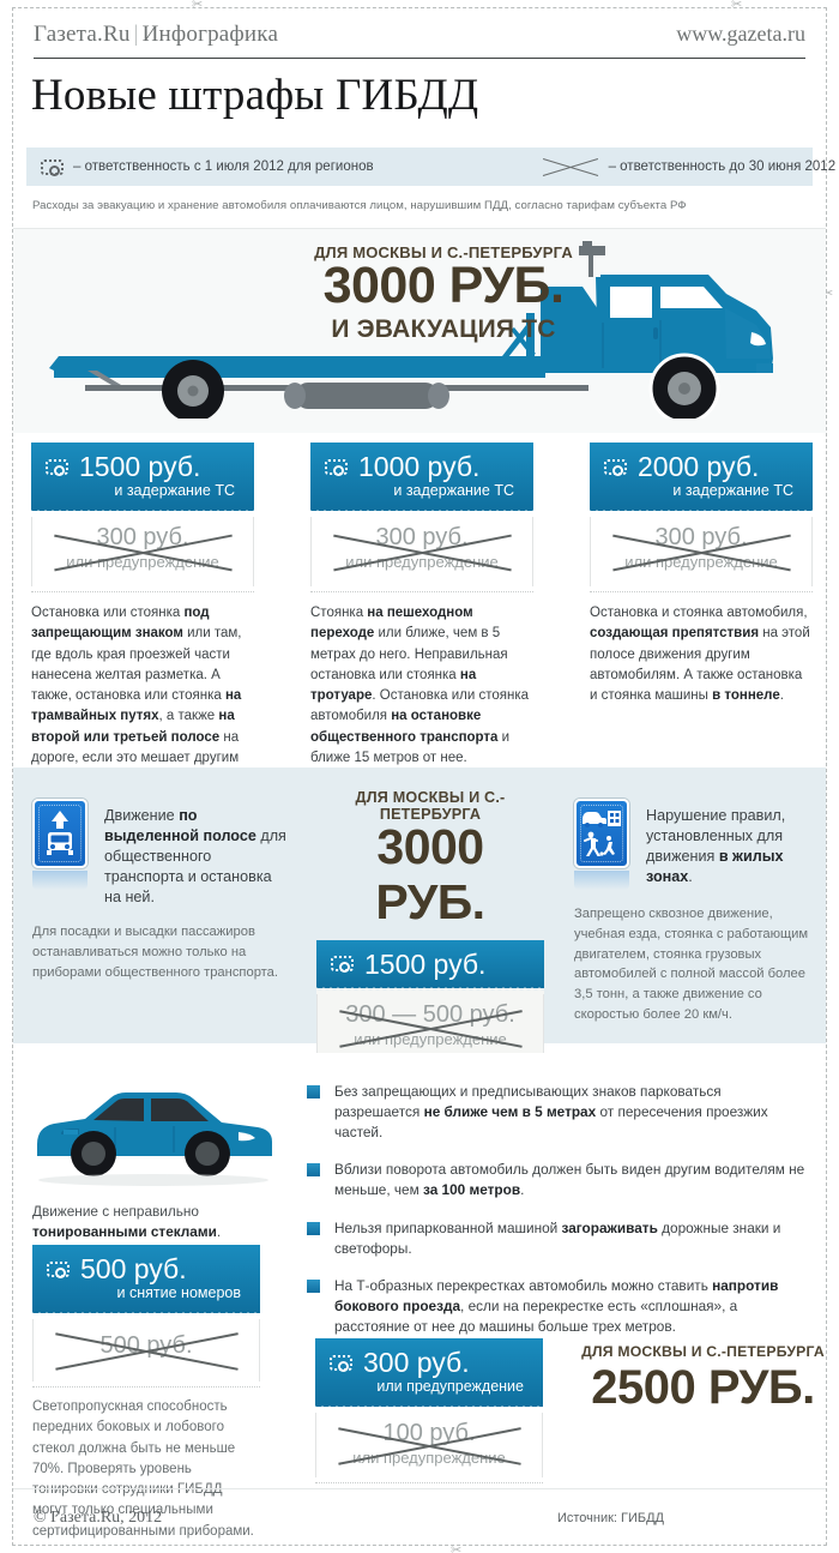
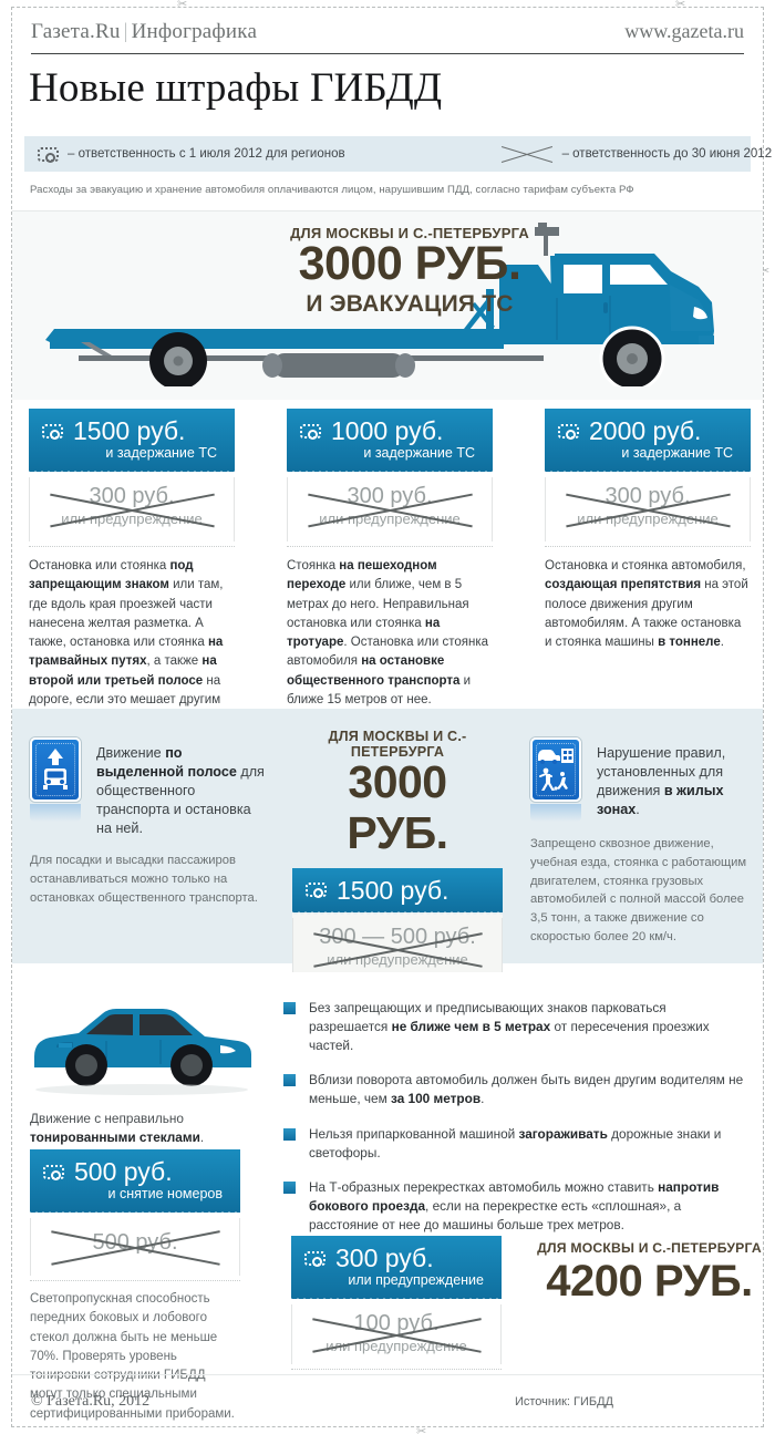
  ✂
  ✂
  ✂
  ✂
  Газета.Ru | Инфографика
  www.gazeta.ru
  Новые штрафы ГИБДД
  – ответственность с 1 июля 2012 для регионов
  – ответственность до 30 июня 2012
  Расходы за эвакуацию и хранение автомобиля оплачиваются лицом, нарушившим ПДД, согласно тарифам субъекта РФ
  ДЛЯ МОСКВЫ И С.-ПЕТЕРБУРГА
  3000 РУБ.
  И ЭВАКУАЦИЯ ТС
  1500 руб.
  и задержание ТС
  Остановка или стоянка под запрещающим знаком или там, где вдоль края проезжей части нанесена желтая разметка. А также, остановка или стоянка на трамвайных путях, а также на второй или третьей полосе на дороге, если это мешает другим
  1000 руб.
  и задержание ТС
  Стоянка на пешеходном переходе или ближе, чем в 5 метрах до него. Неправильная остановка или стоянка на тротуаре. Остановка или стоянка автомобиля на остановке общественного транспорта и ближе 15 метров от нее.
  2000 руб.
  и задержание ТС
  Остановка и стоянка автомобиля, создающая препятствия на этой полосе движения другим автомобилям. А также остановка и стоянка машины в тоннеле.
  Движение по выделенной полосе для общественного транспорта и остановка на ней.
- Для посадки и высадки пассажиров останавливаться можно только на приборами общественного транспорта.
+ Для посадки и высадки пассажиров останавливаться можно только на остановках общественного транспорта.
  ДЛЯ МОСКВЫ И С.-ПЕТЕРБУРГА
  3000 РУБ.
  1500 руб.
  Нарушение правил, установленных для движения в жилых зонах.
  Запрещено сквозное движение, учебная езда, стоянка с работающим двигателем, стоянка грузовых автомобилей с полной массой более 3,5 тонн, а также движение со скоростью более 20 км/ч.
  Движение с неправильно тонированными стеклами.
  500 руб.
  и снятие номеров
  Светопропускная способность передних боковых и лобового стекол должна быть не меньше 70%. Проверять уровень тонировки сотрудники ГИБДД могут только специальными сертифицированными приборами.
  Без запрещающих и предписывающих знаков парковаться разрешается не ближе чем в 5 метрах от пересечения проезжих частей.
  Вблизи поворота автомобиль должен быть виден другим водителям не меньше, чем за 100 метров.
  Нельзя припаркованной машиной загораживать дорожные знаки и светофоры.
  На Т-образных перекрестках автомобиль можно ставить напротив бокового проезда, если на перекрестке есть «сплошная», а расстояние от нее до машины больше трех метров.
  300 руб.
  или предупреждение
  ДЛЯ МОСКВЫ И С.-ПЕТЕРБУРГА
- 2500 РУБ.
+ 4200 РУБ.
  © Газета.Ru, 2012
  Источник: ГИБДД
